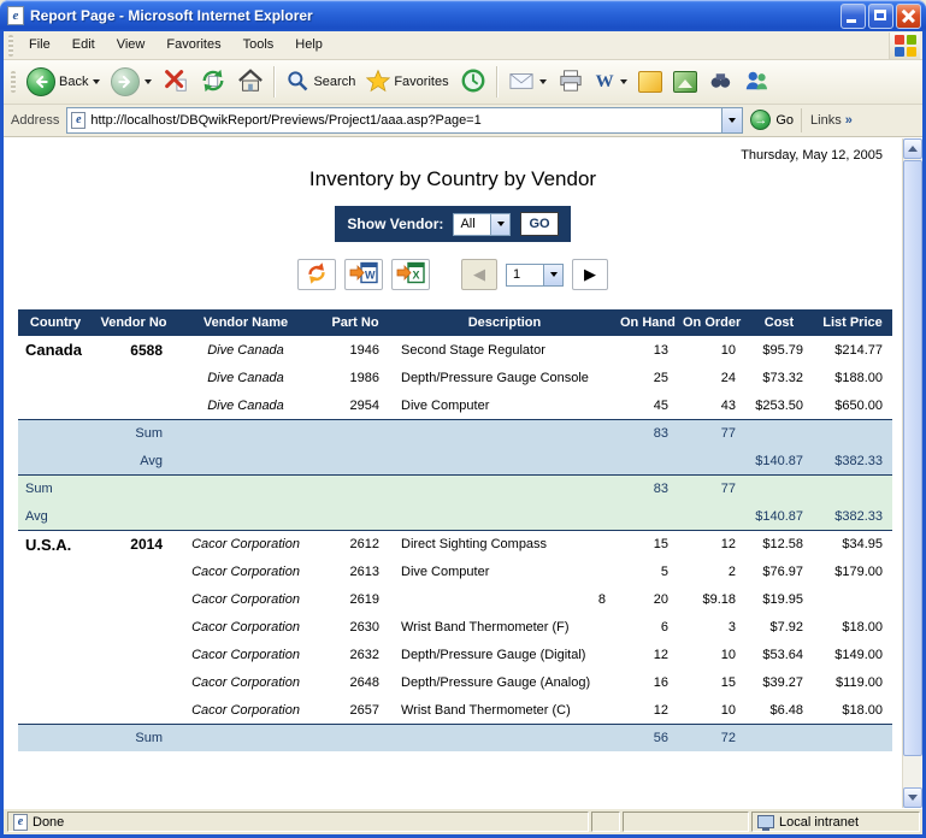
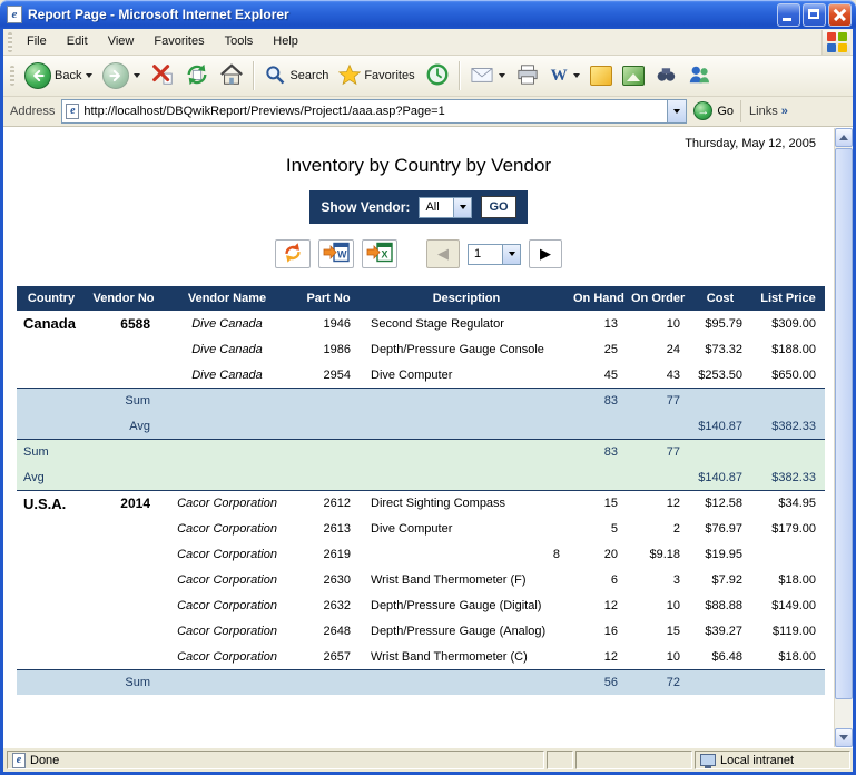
  e
  Report Page - Microsoft Internet Explorer
  File
  Edit
  View
  Favorites
  Tools
  Help
  Back
  Search
  Favorites
  W
  Address
  e
  http://localhost/DBQwikReport/Previews/Project1/aaa.asp?Page=1
  →
  Go
  Links
  »
  Thursday, May 12, 2005
  Inventory by Country by Vendor
  Show Vendor:
  All
  GO
  W
  X
  ◀
  1
  ▶
  Country
  Vendor No
  Vendor Name
  Part No
  Description
  On Hand
  On Order
  Cost
  List Price
  Canada
  6588
  Dive Canada
  1946
  Second Stage Regulator
  13
  10
  $95.79
- $214.77
+ $309.00
  Dive Canada
  1986
  Depth/Pressure Gauge Console
  25
  24
  $73.32
  $188.00
  Dive Canada
  2954
  Dive Computer
  45
  43
  $253.50
  $650.00
  Sum
  83
  77
  Avg
  $140.87
  $382.33
  Sum
  83
  77
  Avg
  $140.87
  $382.33
  U.S.A.
  2014
  Cacor Corporation
  2612
  Direct Sighting Compass
  15
  12
  $12.58
  $34.95
  Cacor Corporation
  2613
  Dive Computer
  5
  2
  $76.97
  $179.00
  Cacor Corporation
  2619
  8
  20
  $9.18
  $19.95
  Cacor Corporation
  2630
  Wrist Band Thermometer (F)
  6
  3
  $7.92
  $18.00
  Cacor Corporation
  2632
  Depth/Pressure Gauge (Digital)
  12
  10
- $53.64
+ $88.88
  $149.00
  Cacor Corporation
  2648
  Depth/Pressure Gauge (Analog)
  16
  15
  $39.27
  $119.00
  Cacor Corporation
  2657
  Wrist Band Thermometer (C)
  12
  10
  $6.48
  $18.00
  Sum
  56
  72
  e
  Done
  Local intranet
